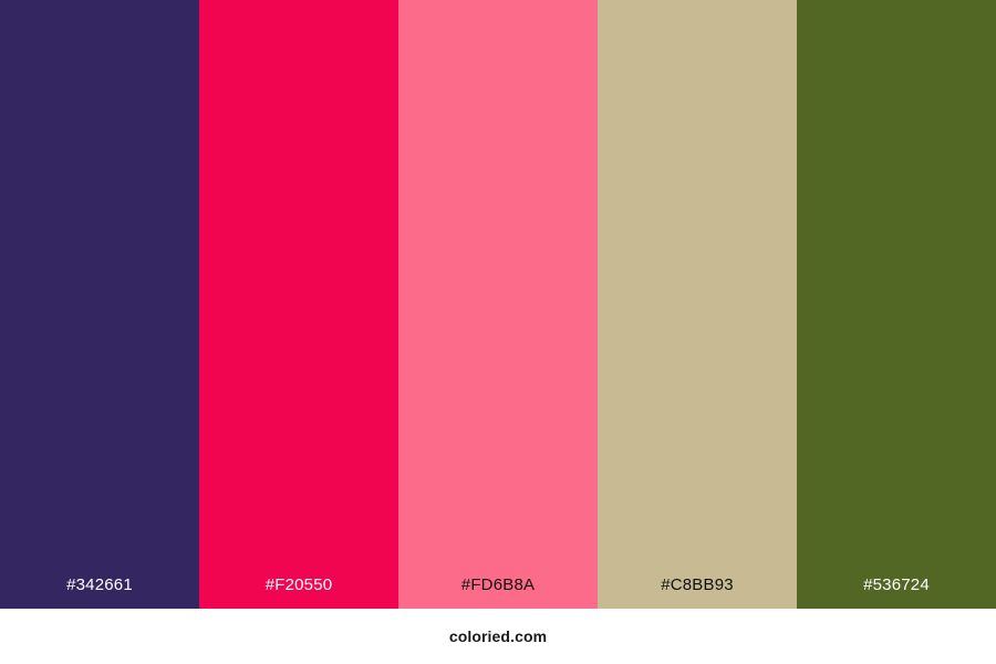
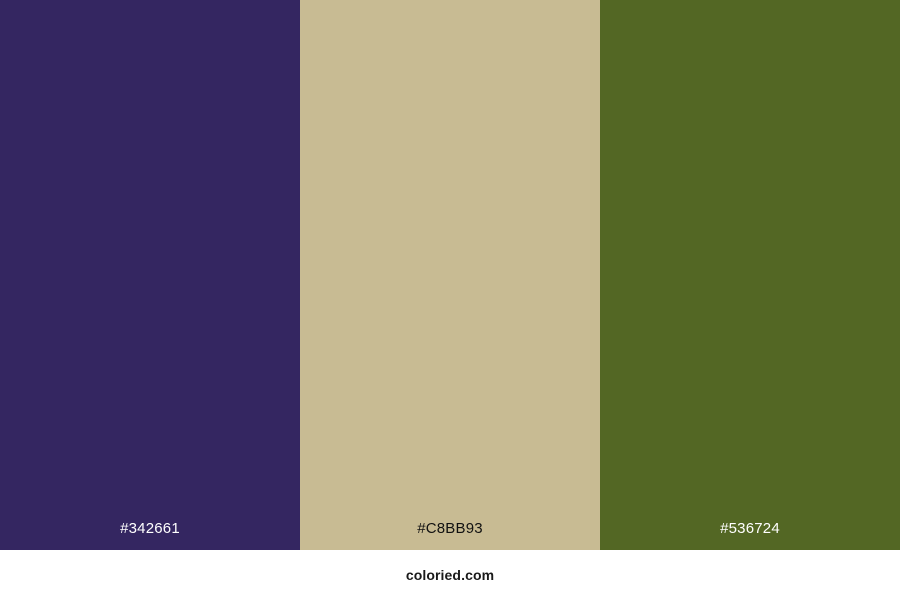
  #342661
- #F20550
- #FD6B8A
  #C8BB93
  #536724
  coloried.com
